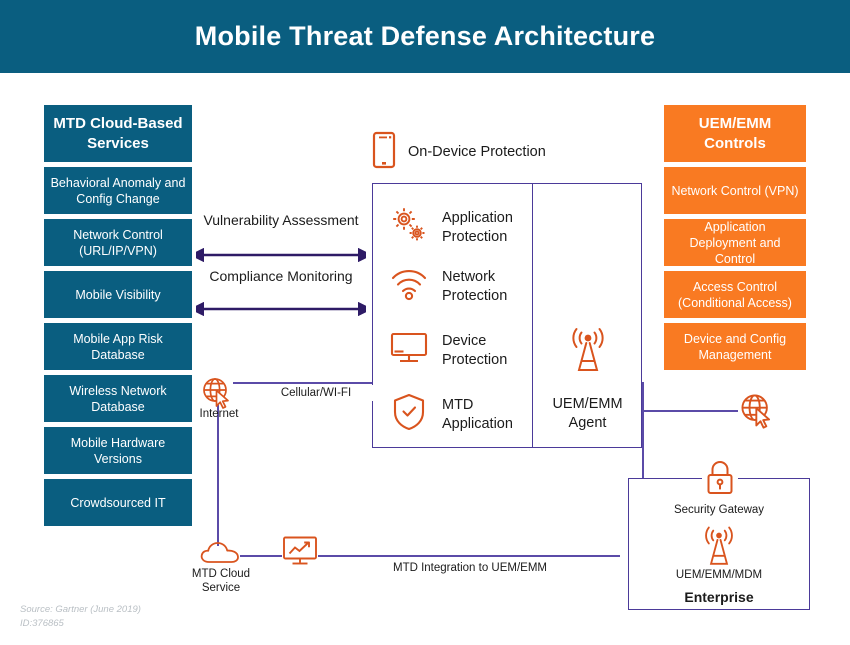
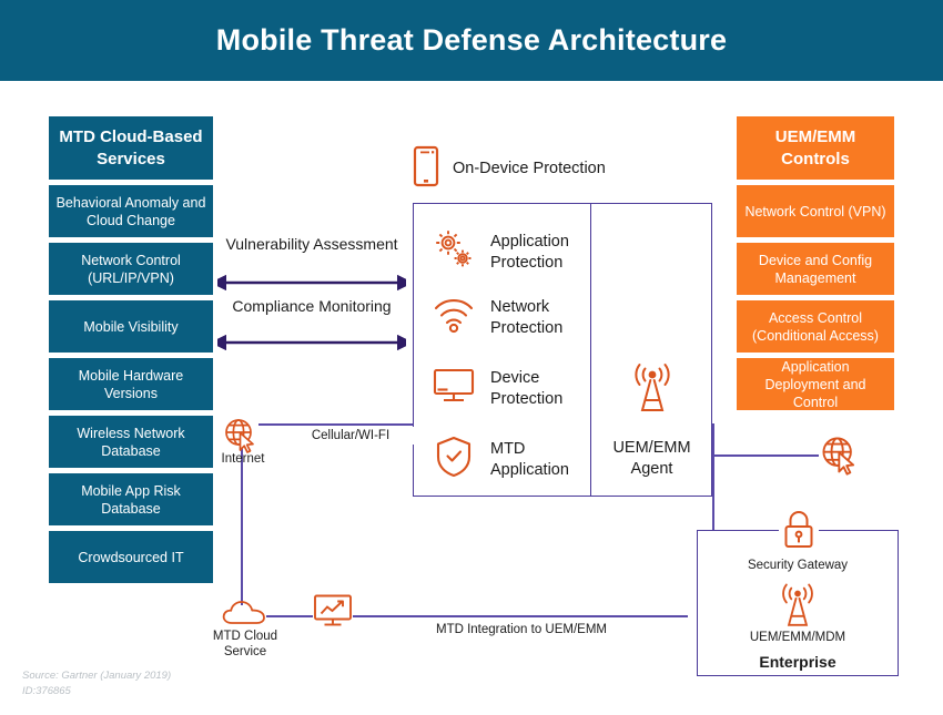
  Mobile Threat Defense Architecture
  MTD Cloud-Based Services
- Behavioral Anomaly and Config Change
+ Behavioral Anomaly and Cloud Change
  Network Control (URL/IP/VPN)
  Mobile Visibility
- Mobile App Risk Database
+ Mobile Hardware Versions
  Wireless Network Database
- Mobile Hardware Versions
+ Mobile App Risk Database
  Crowdsourced IT
  UEM/EMM Controls
  Network Control (VPN)
- Application Deployment and Control
+ Device and Config Management
  Access Control (Conditional Access)
- Device and Config Management
+ Application Deployment and Control
  On-Device Protection
  Application Protection
  Network Protection
  Device Protection
  MTD Application
  UEM/EMM Agent
  Vulnerability Assessment
  Compliance Monitoring
  Internet
  Cellular/WI-FI
  MTD Cloud Service
  MTD Integration to UEM/EMM
  Security Gateway
  UEM/EMM/MDM
  Enterprise
- Source: Gartner (June 2019)
+ Source: Gartner (January 2019)
  ID:376865
